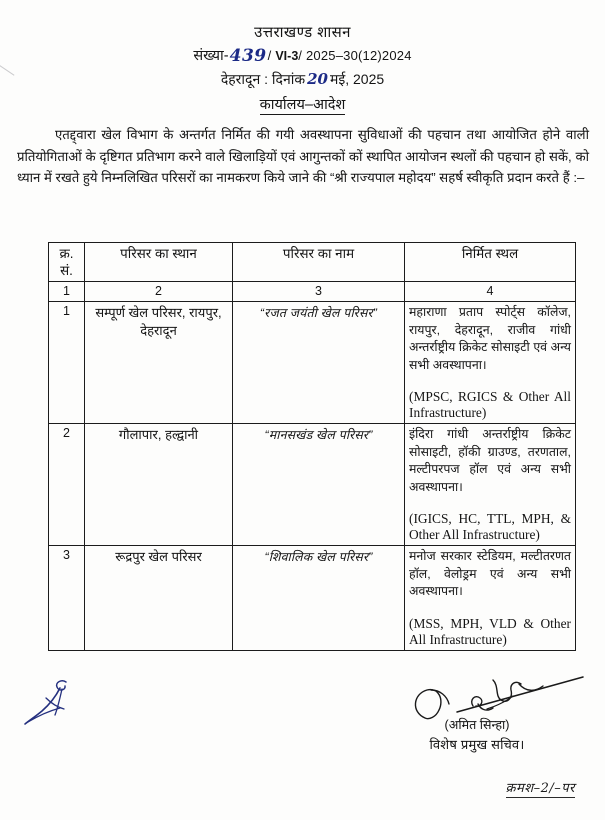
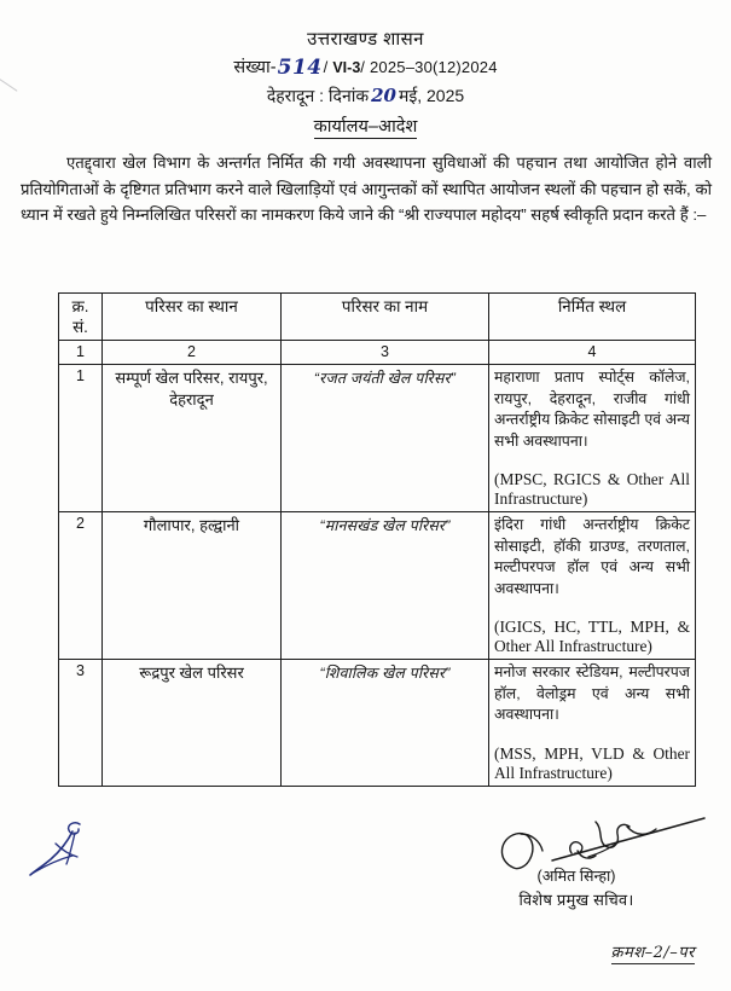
  उत्तराखण्ड शासन
- संख्या-439/ VI-3/ 2025–30(12)2024
+ संख्या-514/ VI-3/ 2025–30(12)2024
  देहरादून : दिनांक 20 मई, 2025
  कार्यालय–आदेश
  एतद्द्वारा खेल विभाग के अन्तर्गत निर्मित की गयी अवस्थापना सुविधाओं की पहचान तथा आयोजित होने वाली प्रतियोगिताओं के दृष्टिगत प्रतिभाग करने वाले खिलाड़ियों एवं आगुन्तकों कों स्थापित आयोजन स्थलों की पहचान हो सकें, को ध्यान में रखते हुये निम्नलिखित परिसरों का नामकरण किये जाने की “श्री राज्यपाल महोदय” सहर्ष स्वीकृति प्रदान करते हैं :–
  क्र. सं.	परिसर का स्थान	परिसर का नाम	निर्मित स्थल
  1	2	3	4
  1	सम्पूर्ण खेल परिसर, रायपुर, देहरादून	“रजत जयंती खेल परिसर”	महाराणा प्रताप स्पोर्ट्स कॉलेज, रायपुर, देहरादून, राजीव गांधी अन्तर्राष्ट्रीय क्रिकेट सोसाइटी एवं अन्य सभी अवस्थापना। (MPSC, RGICS & Other All Infrastructure)
  2	गौलापार, हल्द्वानी	“मानसखंड खेल परिसर”	इंदिरा गांधी अन्तर्राष्ट्रीय क्रिकेट सोसाइटी, हॉकी ग्राउण्ड, तरणताल, मल्टीपरपज हॉल एवं अन्य सभी अवस्थापना। (IGICS, HC, TTL, MPH, & Other All Infrastructure)
- 3	रूद्रपुर खेल परिसर	“शिवालिक खेल परिसर”	मनोज सरकार स्टेडियम, मल्टीतरणत हॉल, वेलोड्रम एवं अन्य सभी अवस्थापना। (MSS, MPH, VLD & Other All Infrastructure)
+ 3	रूद्रपुर खेल परिसर	“शिवालिक खेल परिसर”	मनोज सरकार स्टेडियम, मल्टीपरपज हॉल, वेलोड्रम एवं अन्य सभी अवस्थापना। (MSS, MPH, VLD & Other All Infrastructure)
  (अमित सिन्हा)
  विशेष प्रमुख सचिव।
  क्रमश–2/–पर
